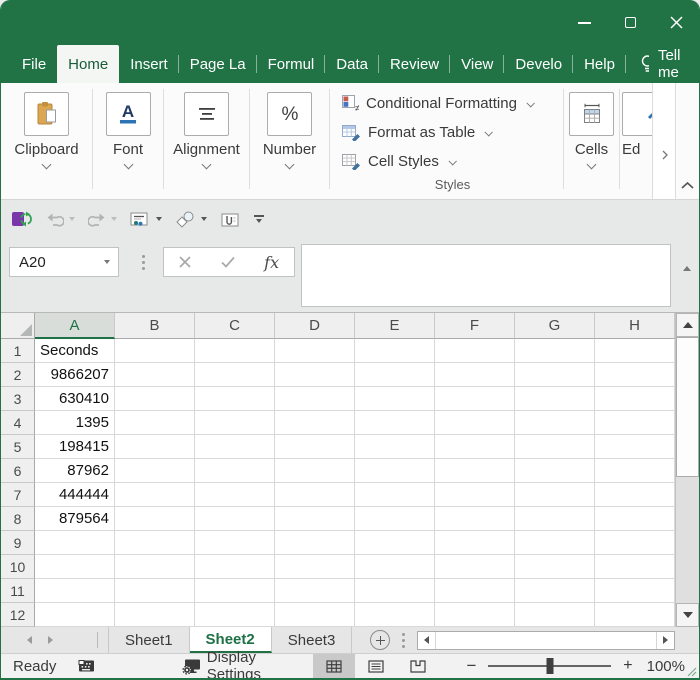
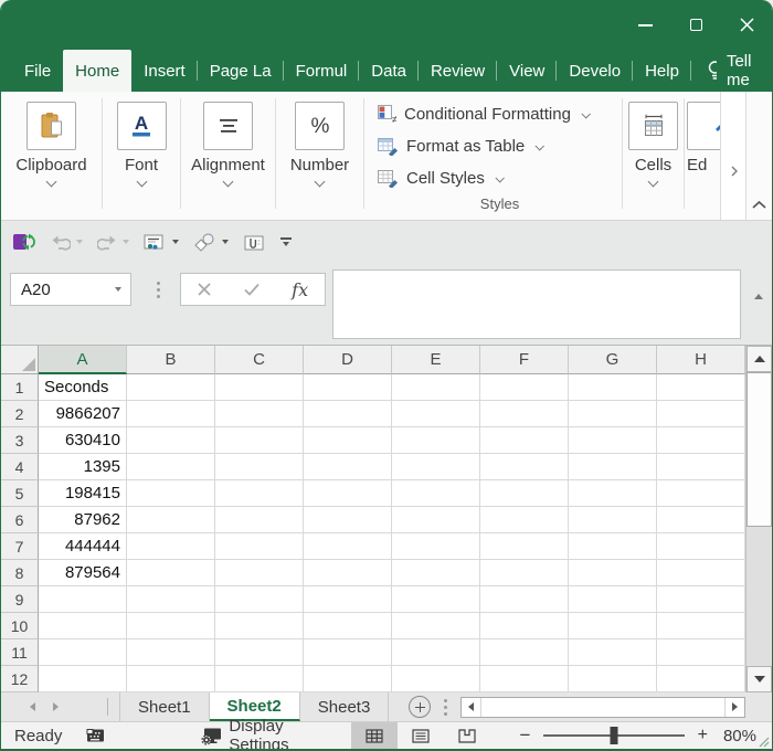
  File
  Home
  Insert
  Page La
  Formul
  Data
  Review
  View
  Develo
  Help
  Tell me
  Clipboard
  A
  Font
  Alignment
  %
  Number
  ≠
  Conditional Formatting
  Format as Table
  Cell Styles
  Styles
  Cells
  Ed
  A20
  fx
  A
  B
  C
  D
  E
  F
  G
  H
  1
  Seconds
  2
  9866207
  3
  630410
  4
  1395
  5
  198415
  6
  87962
  7
  444444
  8
  879564
  9
  10
  11
  12
  Sheet1
  Sheet2
  Sheet3
  Ready
  Display Settings
  −
  +
- 100%
+ 80%
